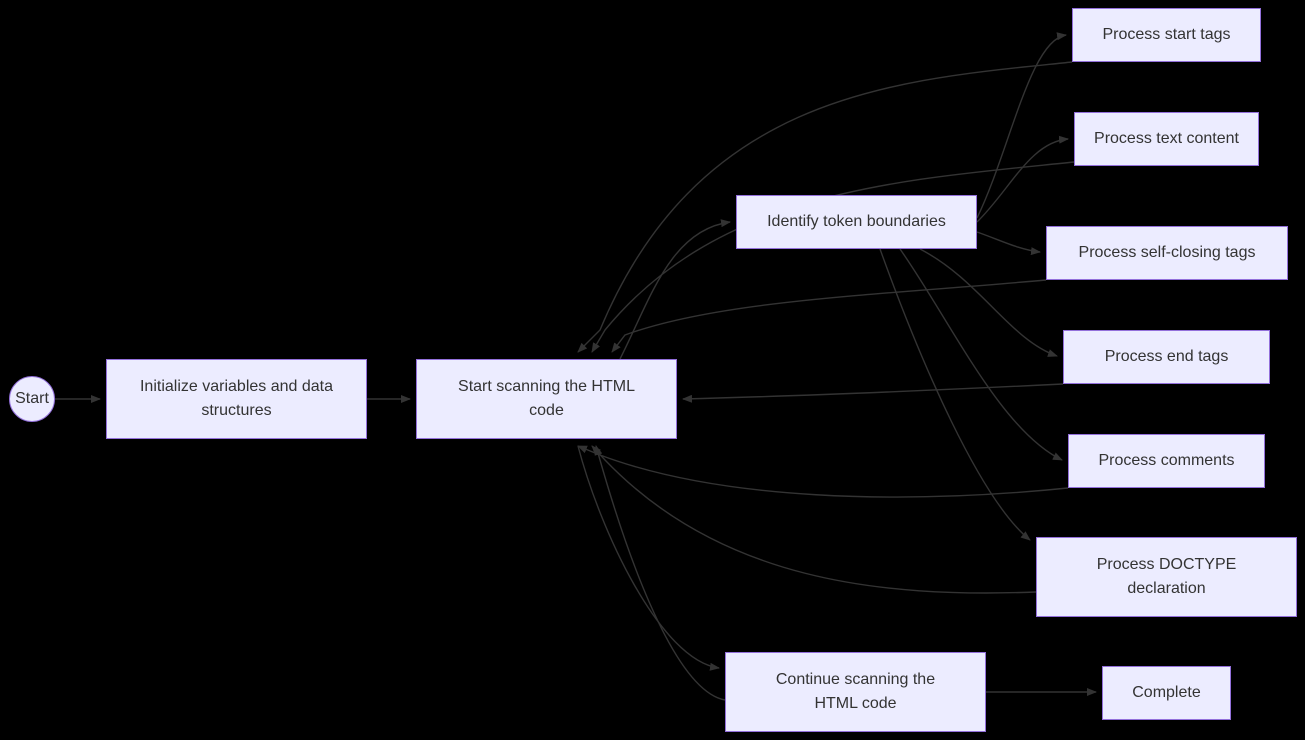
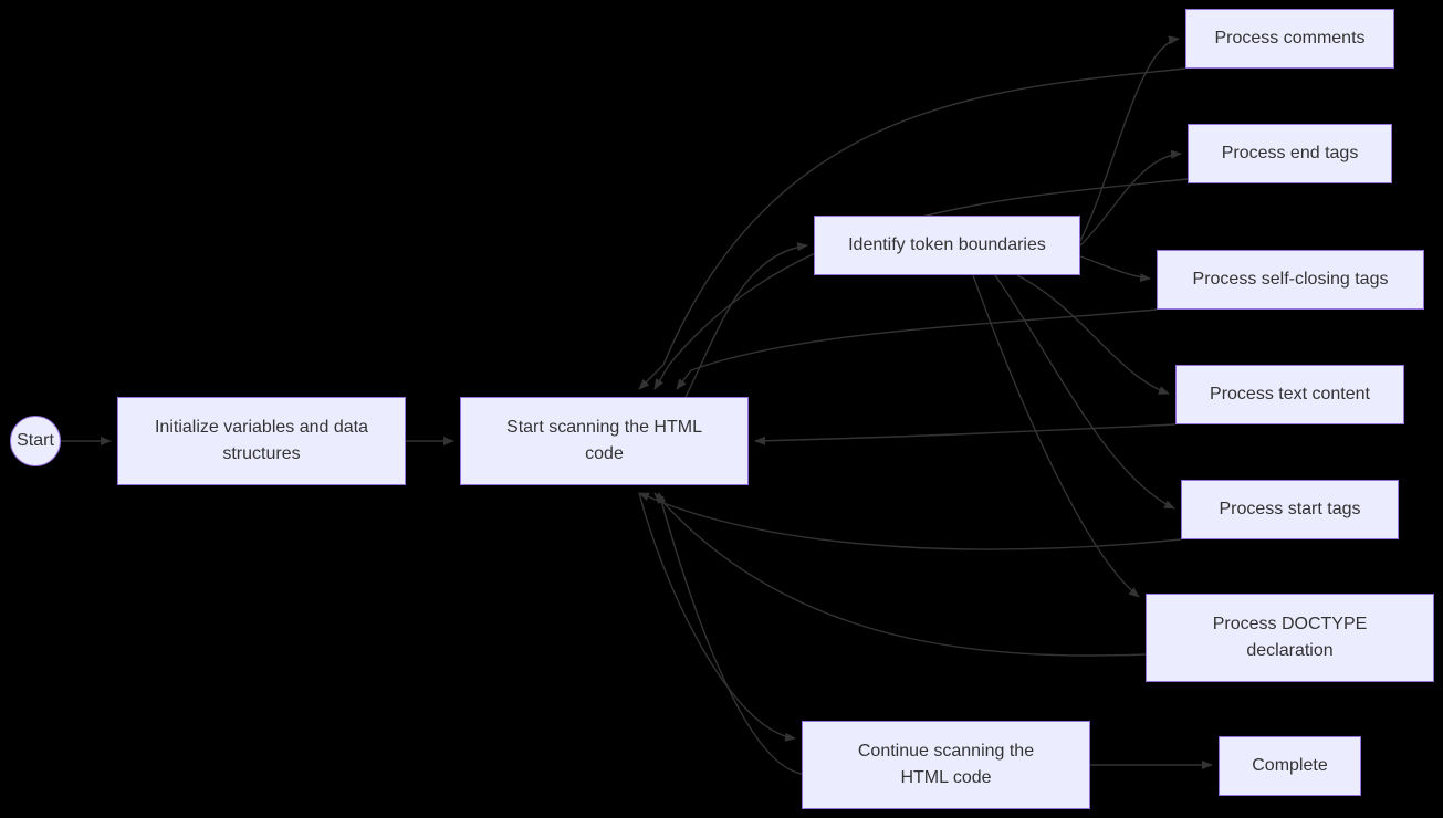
  Start
  Initialize variables and data
  structures
  Start scanning the HTML
  code
  Identify token boundaries
- Process start tags
+ Process comments
- Process text content
+ Process end tags
  Process self-closing tags
- Process end tags
+ Process text content
- Process comments
+ Process start tags
  Process DOCTYPE
  declaration
  Continue scanning the
  HTML code
  Complete
